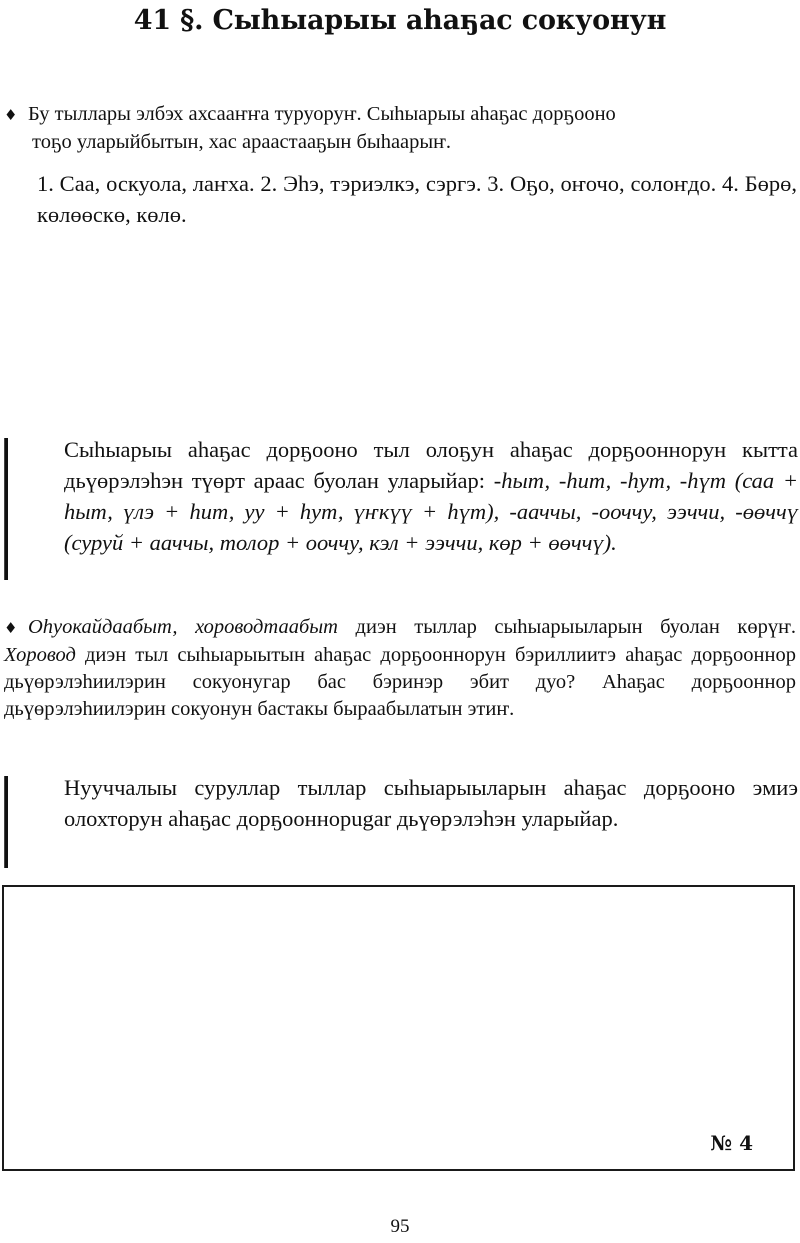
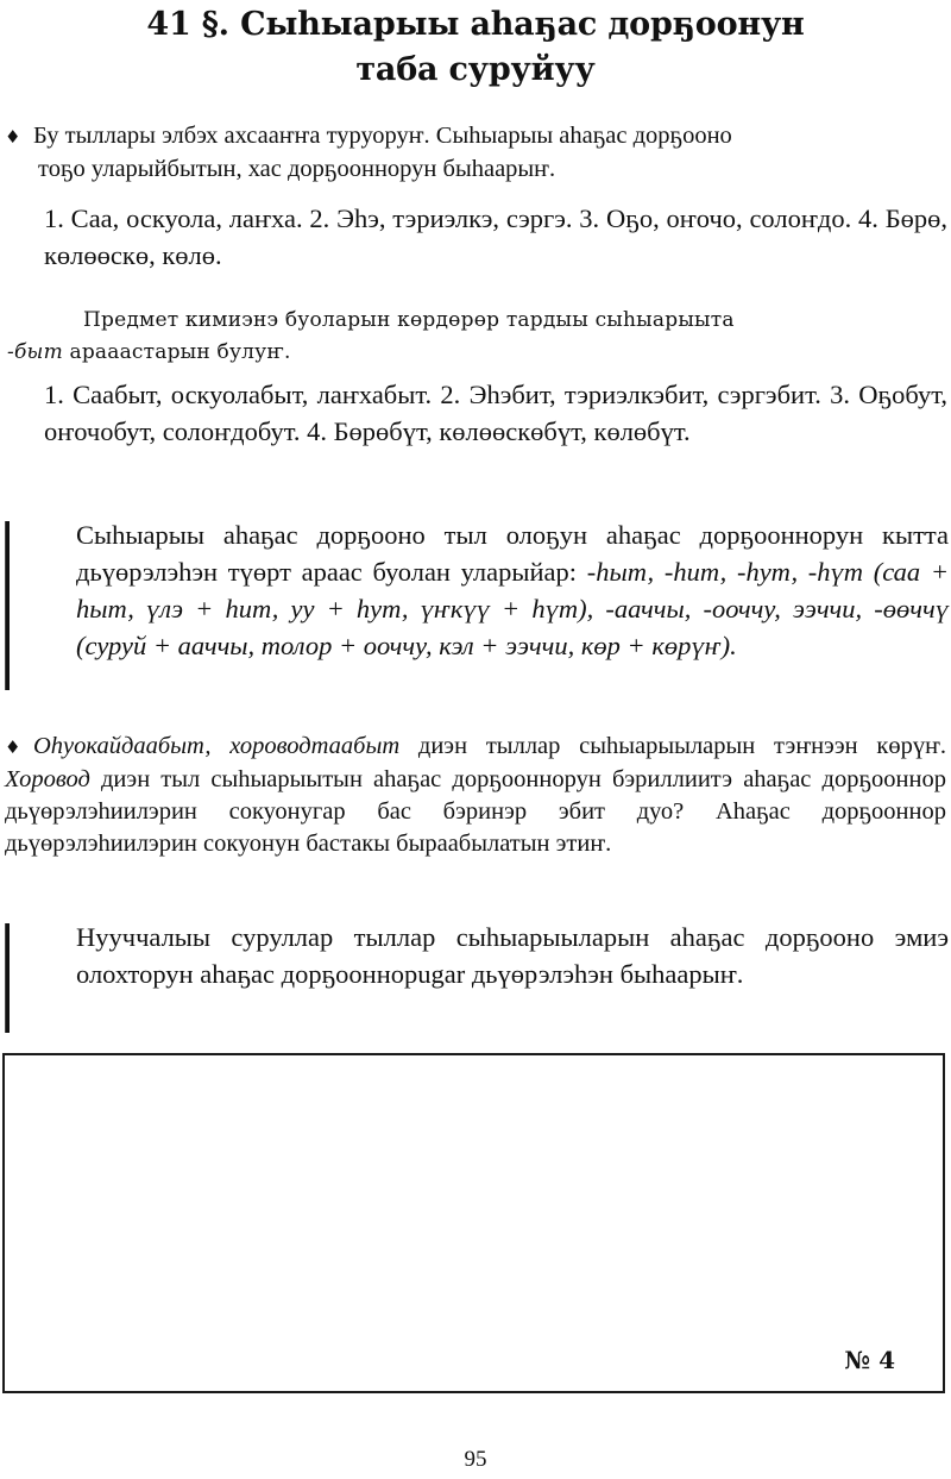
- 41 §. Сыһыарыы аһаҕас сокуонун
+ 41 §. Сыһыарыы аһаҕас дорҕоонун
+ таба суруйуу
  ♦ Бу тыллары элбэх ахсааҥҥа туруоруҥ. Сыһыарыы аһаҕас дорҕооно
- тоҕо уларыйбытын, хас араастааҕын быһаарыҥ.
+ тоҕо уларыйбытын, хас дорҕооннорун быһаарыҥ.
  1. Саа, оскуола, лаҥха. 2. Эһэ, тэриэлкэ, сэргэ. 3. Оҕо, оҥочо, солоҥдо. 4. Бөрө, көлөөскө, көлө.
+ Предмет кимиэнэ буоларын көрдөрөр тардыы сыһыарыыта
+ -быт арааастарын булуҥ.
+ 1. Саабыт, оскуолабыт, лаҥхабыт. 2. Эһэбит, тэриэлкэбит, сэргэбит. 3. Оҕобут, оҥочобут, солоҥдобут. 4. Бөрөбүт, көлөөскөбүт, көлөбүт.
- Сыһыарыы аһаҕас дорҕооно тыл олоҕун аһаҕас дорҕооннорун кытта дьүөрэлэһэн түөрт араас буолан уларыйар: -hыт, -hит, -hут, -hүт (саа + hыт, үлэ + hит, уу + hут, үҥкүү + hүт), -ааччы, -ооччу, ээччи, -өөччү (суруй + ааччы, толор + ооччу, кэл + ээччи, көр + өөччү).
+ Сыһыарыы аһаҕас дорҕооно тыл олоҕун аһаҕас дорҕооннорун кытта дьүөрэлэһэн түөрт араас буолан уларыйар: -hыт, -hит, -hут, -hүт (саа + hыт, үлэ + hит, уу + hут, үҥкүү + hүт), -ааччы, -ооччу, ээччи, -өөччү (суруй + ааччы, толор + ооччу, кэл + ээччи, көр + көрүҥ).
- ♦ Оһуокайдаабыт, хороводтаабыт диэн тыллар сыһыарыыларын буолан көрүҥ. Хоровод диэн тыл сыһыарыытын аһаҕас дорҕооннорун бэриллиитэ аһаҕас дорҕооннор дьүөрэлэһиилэрин сокуонугар бас бэринэр эбит дуо? Аһаҕас дорҕооннор дьүөрэлэһиилэрин сокуонун бастакы быраабылатын этиҥ.
+ ♦ Оһуокайдаабыт, хороводтаабыт диэн тыллар сыһыарыыларын тэҥнээн көрүҥ. Хоровод диэн тыл сыһыарыытын аһаҕас дорҕооннорун бэриллиитэ аһаҕас дорҕооннор дьүөрэлэһиилэрин сокуонугар бас бэринэр эбит дуо? Аһаҕас дорҕооннор дьүөрэлэһиилэрин сокуонун бастакы быраабылатын этиҥ.
- Нууччалыы суруллар тыллар сыһыарыыларын аһаҕас дорҕооно эмиэ олохторун аһаҕас дорҕооннорugar дьүөрэлэһэн уларыйар.
+ Нууччалыы суруллар тыллар сыһыарыыларын аһаҕас дорҕооно эмиэ олохторун аһаҕас дорҕооннорugar дьүөрэлэһэн быһаарыҥ.
  № 4
  95
